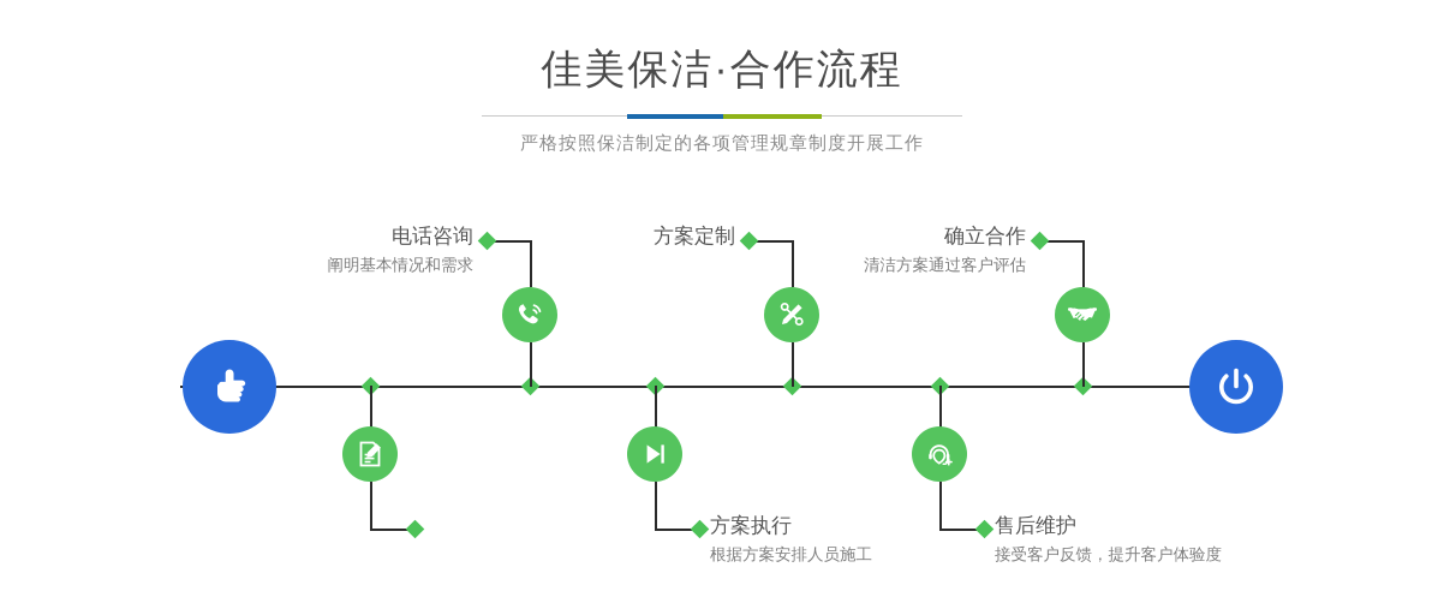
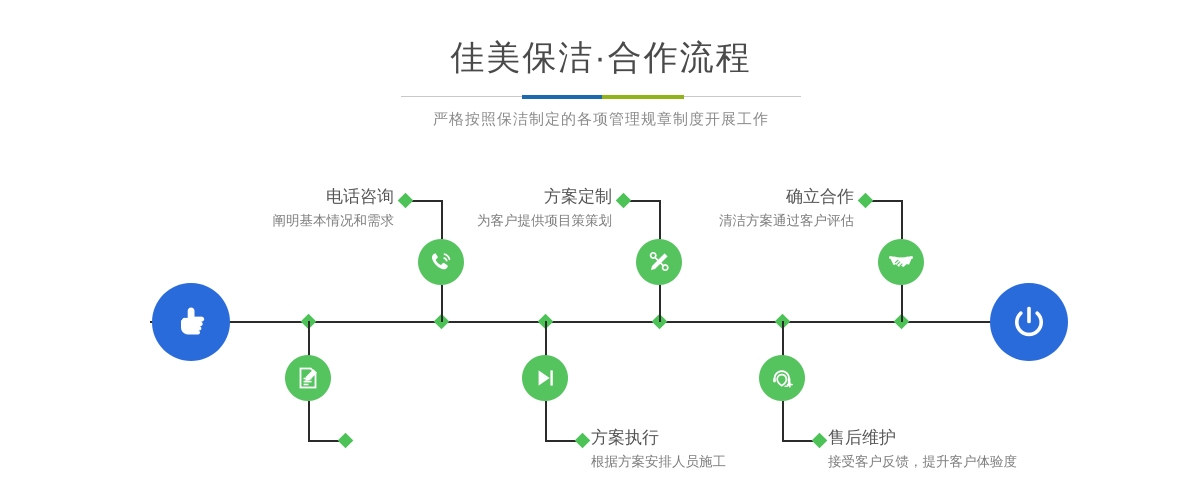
  佳美保洁·合作流程
  严格按照保洁制定的各项管理规章制度开展工作
  电话咨询
  阐明基本情况和需求
  方案定制
+ 为客户提供项目策策划
  方案执行
  根据方案安排人员施工
  确立合作
  清洁方案通过客户评估
  售后维护
  接受客户反馈，提升客户体验度
